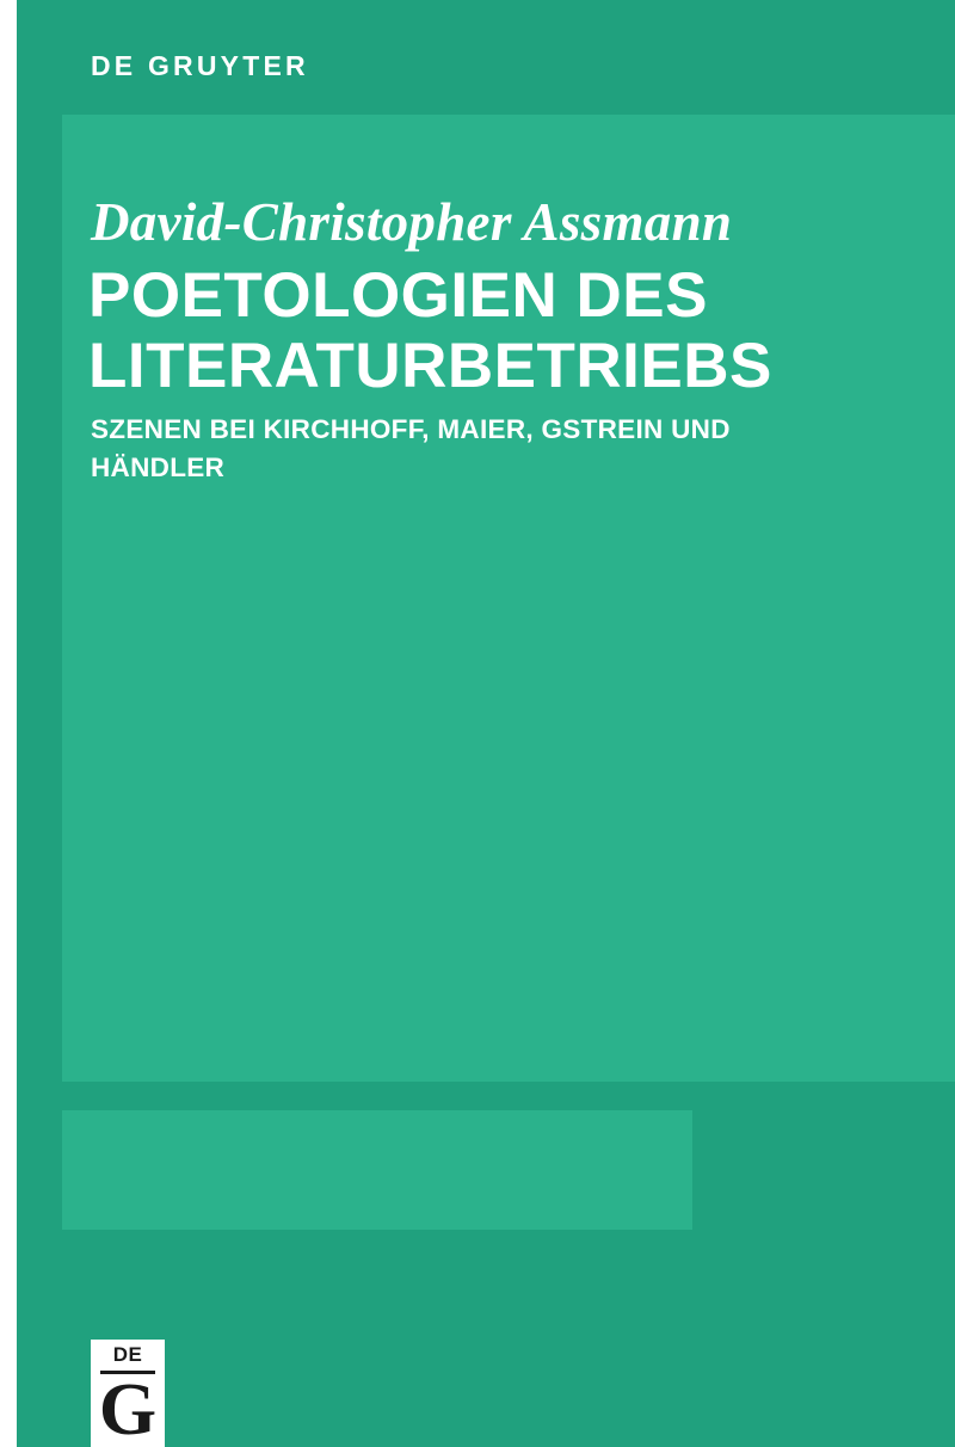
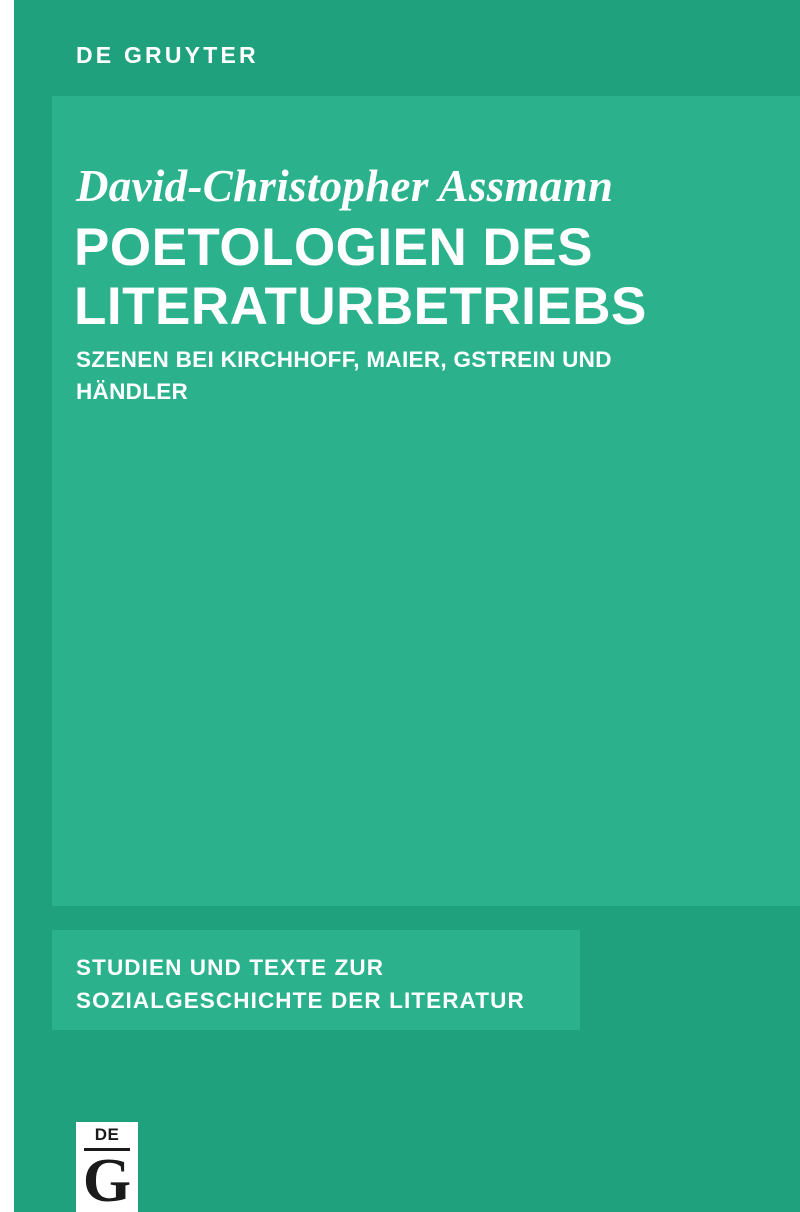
  DE GRUYTER
  David-Christopher Assmann
  POETOLOGIEN DES LITERATURBETRIEBS
  SZENEN BEI KIRCHHOFF, MAIER, GSTREIN UND HÄNDLER
+ STUDIEN UND TEXTE ZUR SOZIALGESCHICHTE DER LITERATUR
  DE
  G
